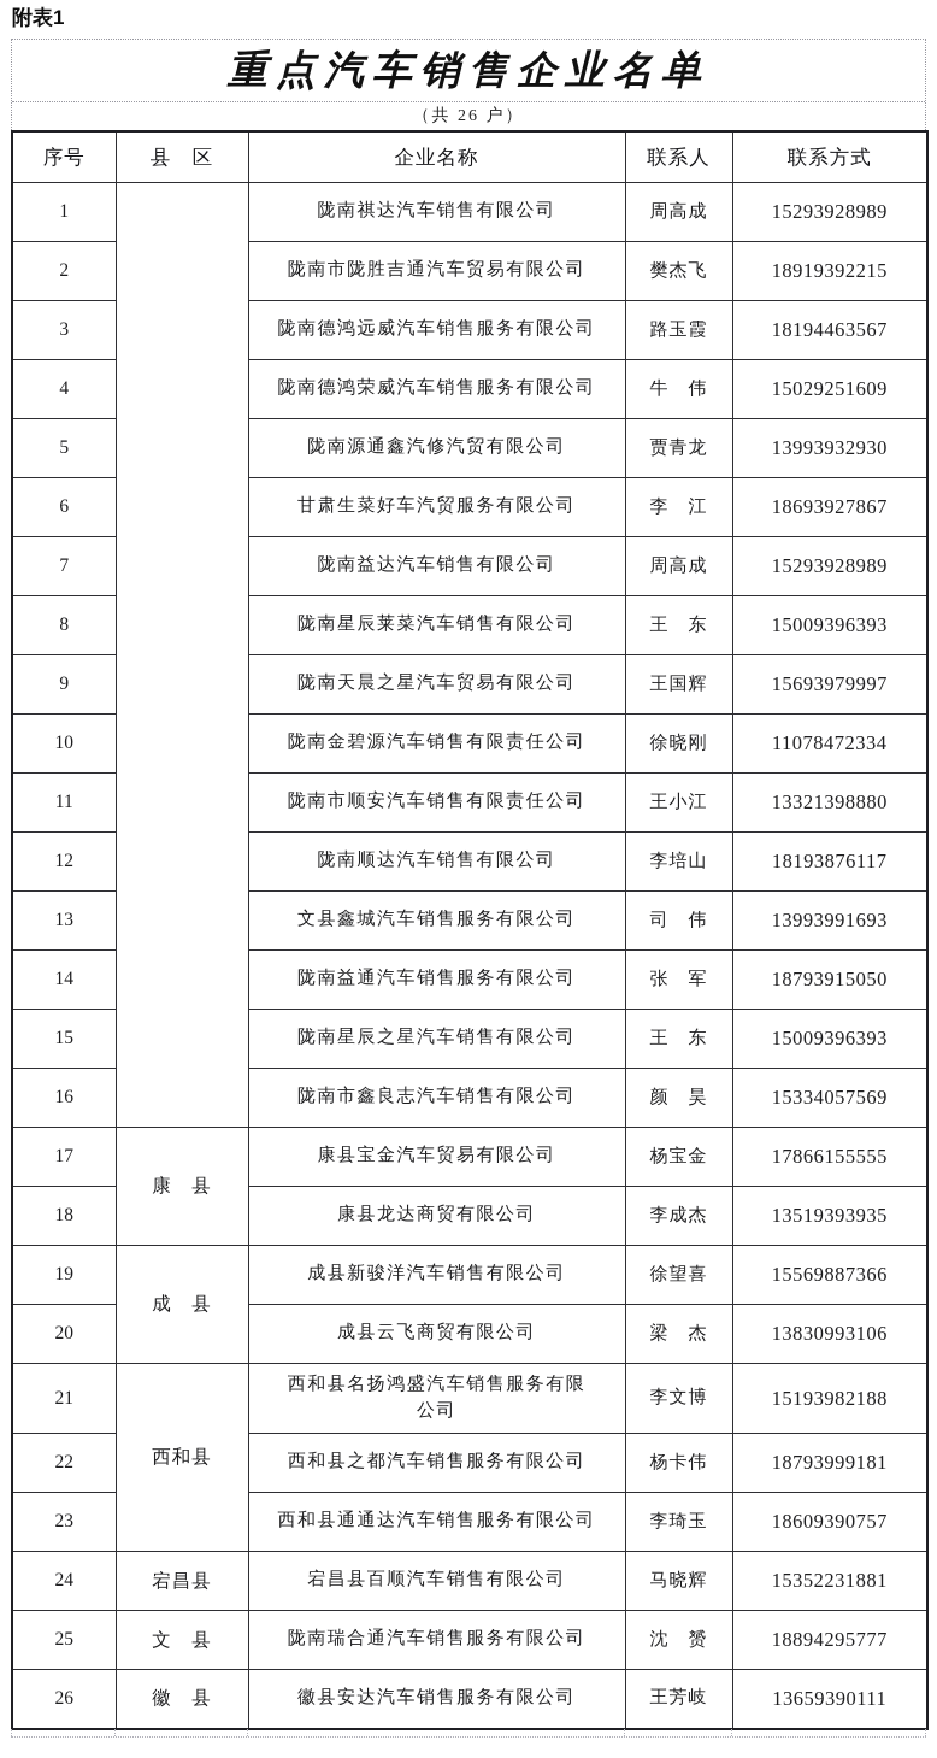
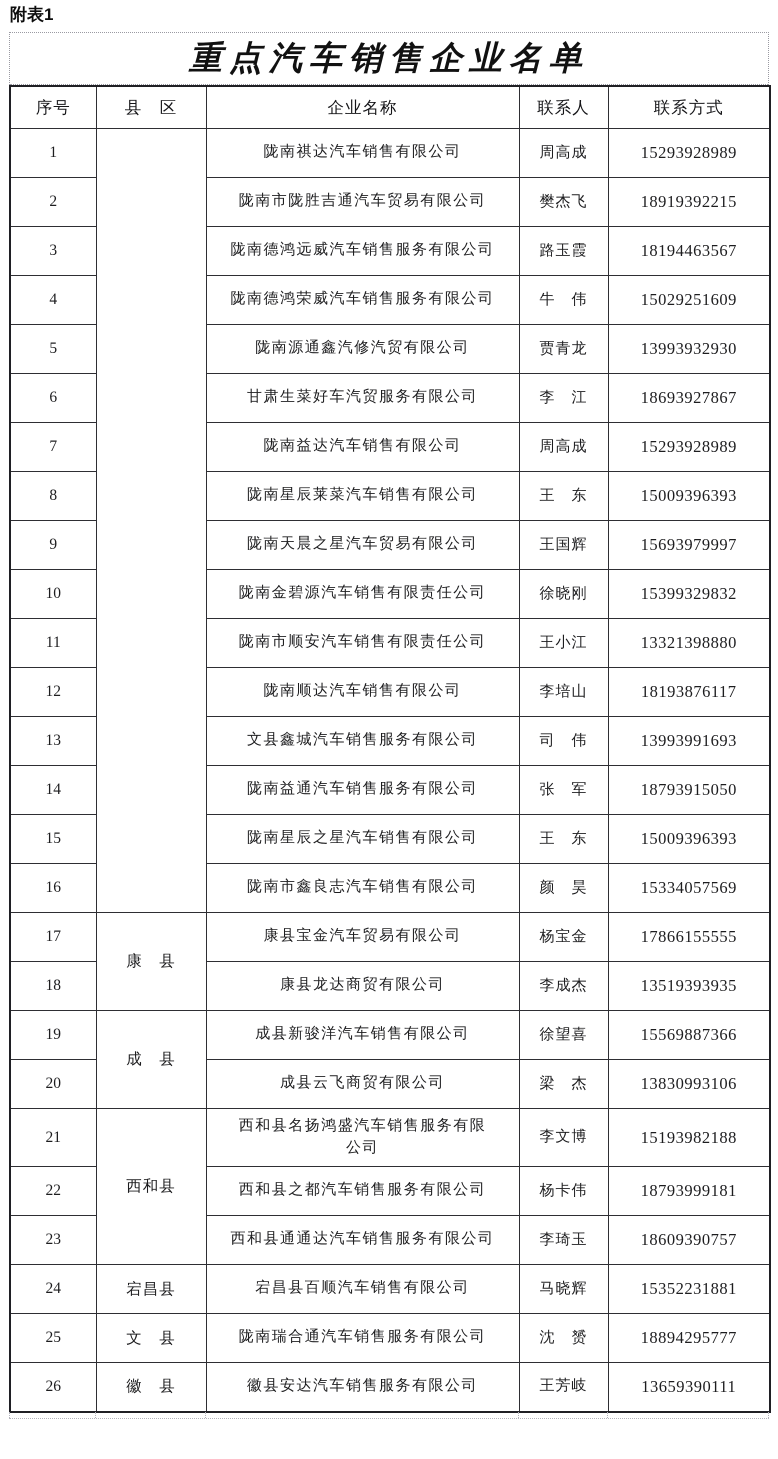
  附表1
  重点汽车销售企业名单
- （共 26 户）
  序号	县 区	企业名称	联系人	联系方式
  1		陇南祺达汽车销售有限公司	周高成	15293928989
  2	陇南市陇胜吉通汽车贸易有限公司	樊杰飞	18919392215
  3	陇南德鸿远威汽车销售服务有限公司	路玉霞	18194463567
  4	陇南德鸿荣威汽车销售服务有限公司	牛 伟	15029251609
  5	陇南源通鑫汽修汽贸有限公司	贾青龙	13993932930
  6	甘肃生菜好车汽贸服务有限公司	李 江	18693927867
  7	陇南益达汽车销售有限公司	周高成	15293928989
  8	陇南星辰莱菜汽车销售有限公司	王 东	15009396393
  9	陇南天晨之星汽车贸易有限公司	王国辉	15693979997
- 10	陇南金碧源汽车销售有限责任公司	徐晓刚	11078472334
+ 10	陇南金碧源汽车销售有限责任公司	徐晓刚	15399329832
  11	陇南市顺安汽车销售有限责任公司	王小江	13321398880
  12	陇南顺达汽车销售有限公司	李培山	18193876117
  13	文县鑫城汽车销售服务有限公司	司 伟	13993991693
  14	陇南益通汽车销售服务有限公司	张 军	18793915050
  15	陇南星辰之星汽车销售有限公司	王 东	15009396393
  16	陇南市鑫良志汽车销售有限公司	颜 昊	15334057569
  17	康 县	康县宝金汽车贸易有限公司	杨宝金	17866155555
  18	康县龙达商贸有限公司	李成杰	13519393935
  19	成 县	成县新骏洋汽车销售有限公司	徐望喜	15569887366
  20	成县云飞商贸有限公司	梁 杰	13830993106
  21	西和县	西和县名扬鸿盛汽车销售服务有限公司	李文博	15193982188
  22	西和县之都汽车销售服务有限公司	杨卡伟	18793999181
  23	西和县通通达汽车销售服务有限公司	李琦玉	18609390757
  24	宕昌县	宕昌县百顺汽车销售有限公司	马晓辉	15352231881
  25	文 县	陇南瑞合通汽车销售服务有限公司	沈 赟	18894295777
  26	徽 县	徽县安达汽车销售服务有限公司	王芳岐	13659390111
